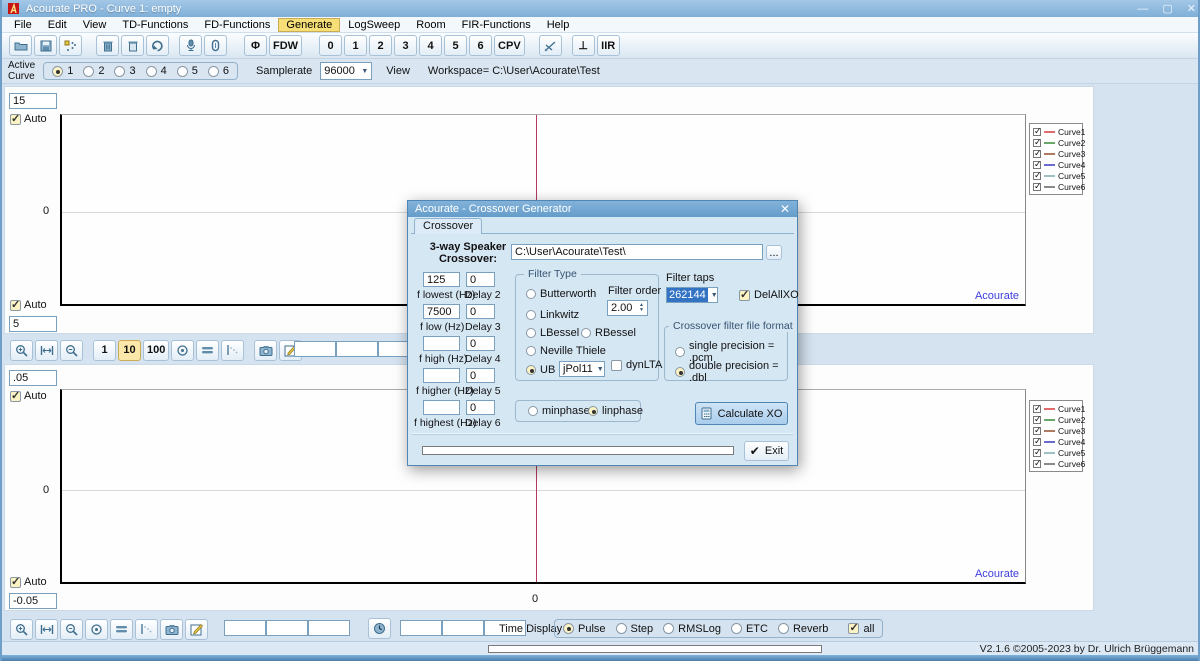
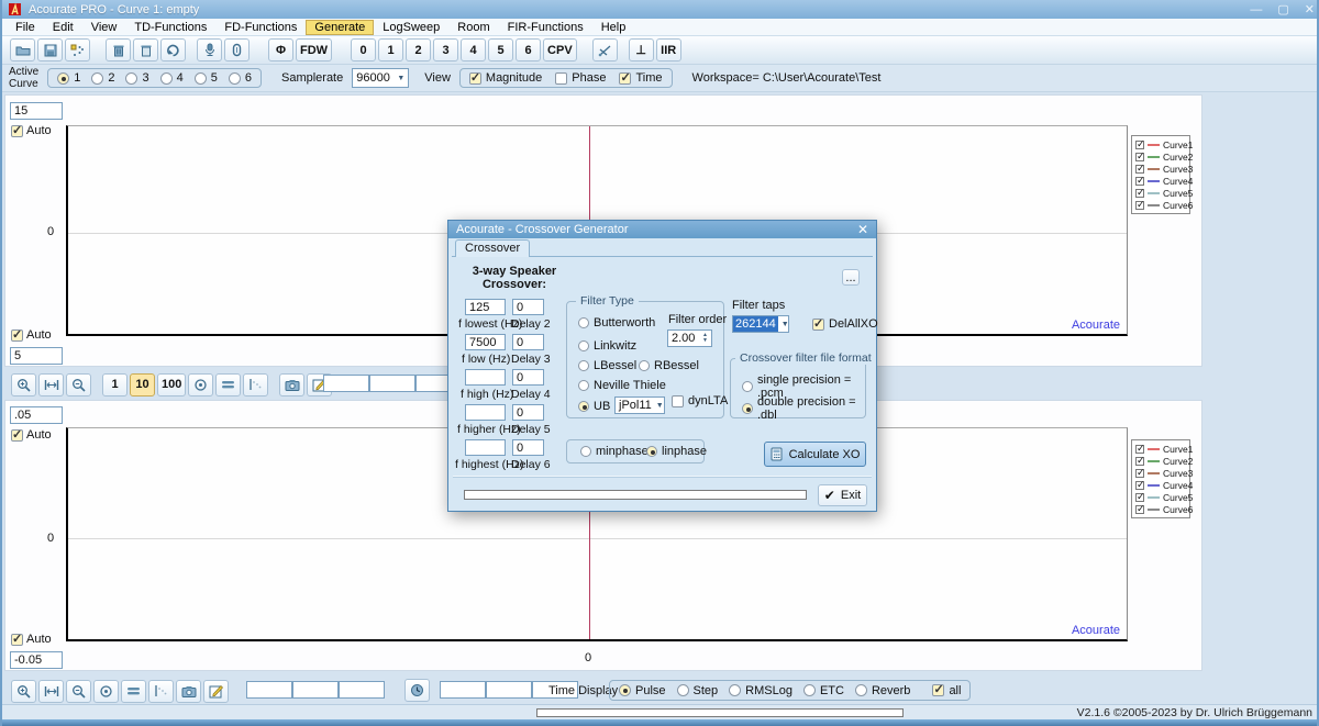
  Acourate PRO - Curve 1: empty
  —
  ▢
  ✕
  File
  Edit
  View
  TD-Functions
  FD-Functions
  Generate
  LogSweep
  Room
  FIR-Functions
  Help
  Φ
  FDW
  0
  1
  2
  3
  4
  5
  6
  CPV
  ⊥
  IIR
  Active
  Curve
  1
  2
  3
  4
  5
  6
  Samplerate
  96000
  View
+ Magnitude
+ Phase
+ Time
  Workspace= C:\User\Acourate\Test
  15
  Auto
  Acourate
  0
  Auto
  5
  Curve1
  Curve2
  Curve3
  Curve4
  Curve5
  Curve6
  1
  10
  100
  .05
  Auto
  Acourate
  0
  Auto
  -0.05
  0
  Curve1
  Curve2
  Curve3
  Curve4
  Curve5
  Curve6
  Time Display
  Pulse
  Step
  RMSLog
  ETC
  Reverb
  all
  V2.1.6 ©2005-2023 by Dr. Ulrich Brüggemann
  Acourate - Crossover Generator
  ✕
  Crossover
  3-way Speaker
  Crossover:
- C:\User\Acourate\Test\
  ...
  125
  0
  f lowest (Hz)
  Delay 2
  7500
  0
  f low (Hz)
  Delay 3
  0
  f high (Hz)
  Delay 4
  0
  f higher (Hz)
  Delay 5
  0
  f highest (Hz)
  Delay 6
  Filter Type
  Butterworth
  Linkwitz
  LBessel
  RBessel
  Neville Thiele
  UB
  jPol11
  Filter order
  2.00
  dynLTA
  Filter taps
  262144
  DelAllXO
  Crossover filter file format
  single precision = .pcm
  double precision = .dbl
  minphase
  linphase
  Calculate XO
  ✔
  Exit
